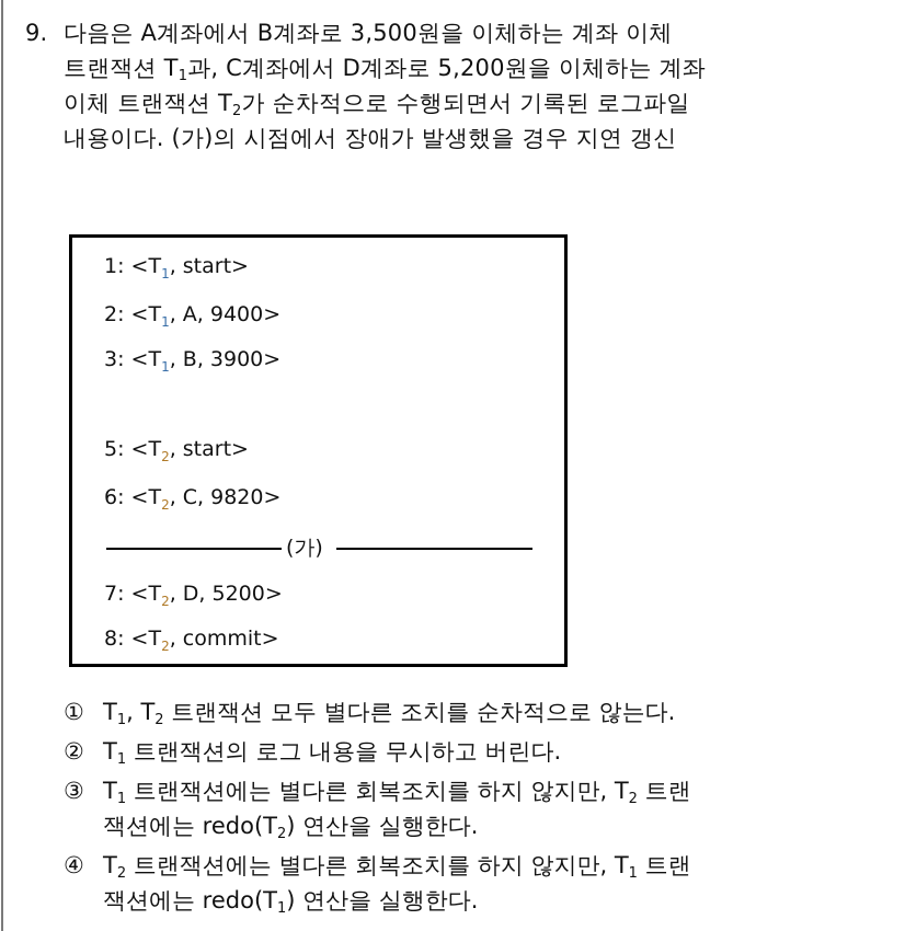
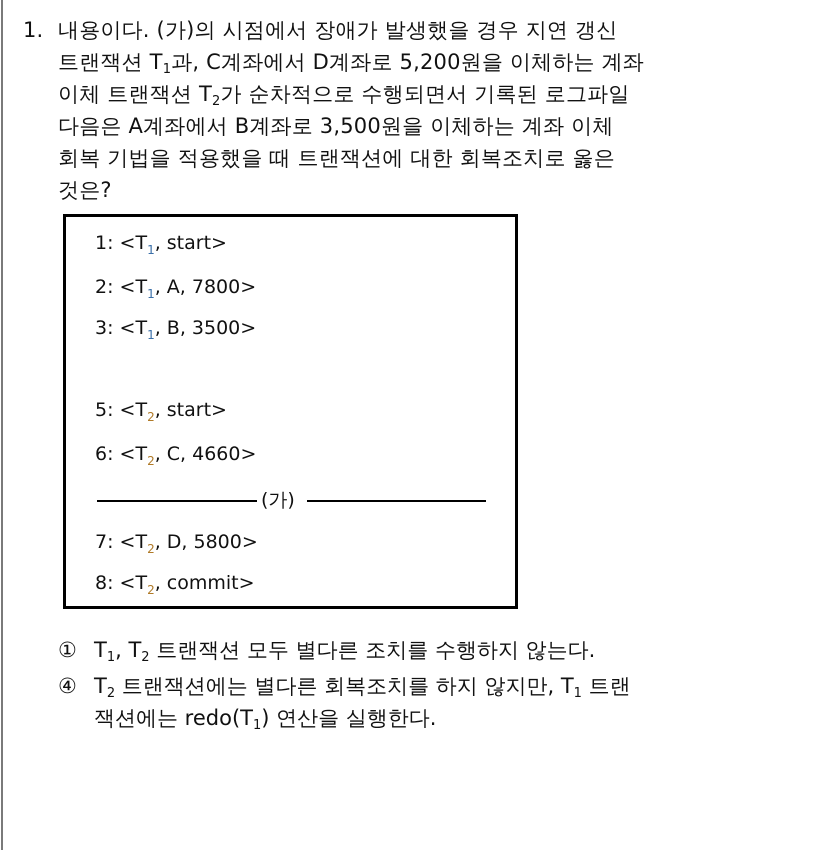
- 9.
+ 1.
- 다음은 A계좌에서 B계좌로 3,500원을 이체하는 계좌 이체
+ 내용이다. (가)의 시점에서 장애가 발생했을 경우 지연 갱신
  트랜잭션 T1과, C계좌에서 D계좌로 5,200원을 이체하는 계좌
  이체 트랜잭션 T2가 순차적으로 수행되면서 기록된 로그파일
- 내용이다. (가)의 시점에서 장애가 발생했을 경우 지연 갱신
+ 다음은 A계좌에서 B계좌로 3,500원을 이체하는 계좌 이체
+ 회복 기법을 적용했을 때 트랜잭션에 대한 회복조치로 옳은
+ 것은?
  1: <T1, start>
- 2: <T1, A, 9400>
+ 2: <T1, A, 7800>
- 3: <T1, B, 3900>
+ 3: <T1, B, 3500>
  5: <T2, start>
- 6: <T2, C, 9820>
+ 6: <T2, C, 4660>
  (가)
- 7: <T2, D, 5200>
+ 7: <T2, D, 5800>
  8: <T2, commit>
  ①
- T1, T2 트랜잭션 모두 별다른 조치를 순차적으로 않는다.
+ T1, T2 트랜잭션 모두 별다른 조치를 수행하지 않는다.
- ②
- T1 트랜잭션의 로그 내용을 무시하고 버린다.
- ③
- T1 트랜잭션에는 별다른 회복조치를 하지 않지만, T2 트랜
- 잭션에는 redo(T2) 연산을 실행한다.
  ④
  T2 트랜잭션에는 별다른 회복조치를 하지 않지만, T1 트랜
  잭션에는 redo(T1) 연산을 실행한다.
